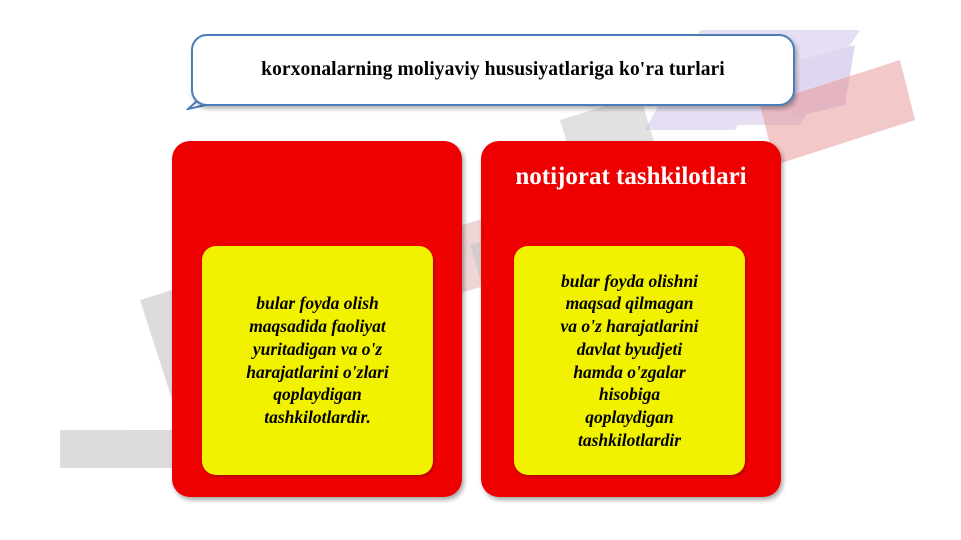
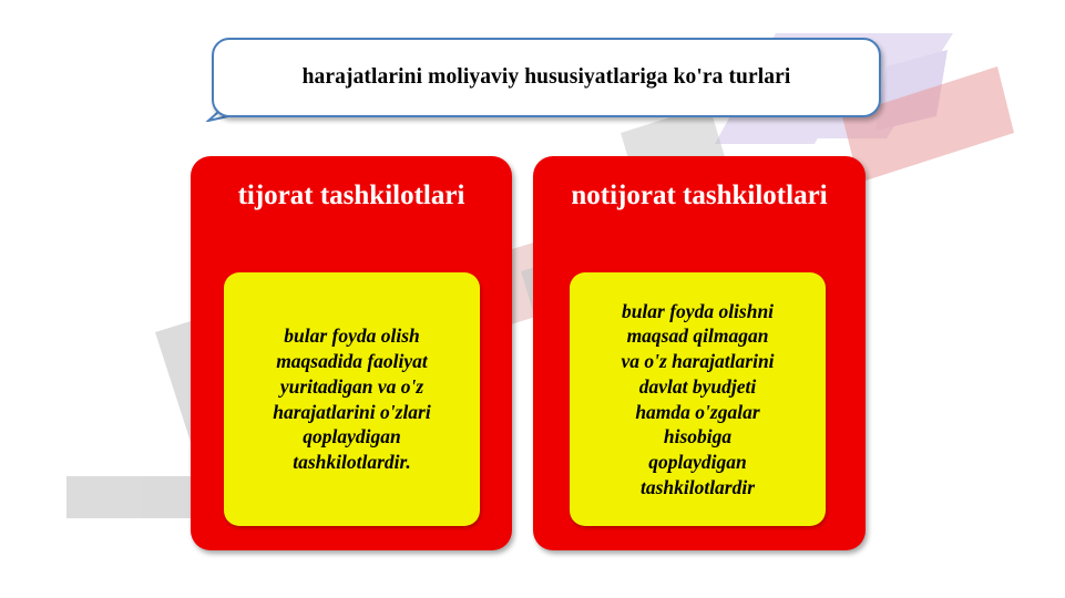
- korxonalarning moliyaviy hususiyatlariga ko'ra turlari
+ harajatlarini moliyaviy hususiyatlariga ko'ra turlari
+ tijorat tashkilotlari
  bular foyda olish
  maqsadida faoliyat
  yuritadigan va o'z
  harajatlarini o'zlari
  qoplaydigan
  tashkilotlardir.
  notijorat tashkilotlari
  bular foyda olishni
  maqsad qilmagan
  va o'z harajatlarini
  davlat byudjeti
  hamda o'zgalar
  hisobiga
  qoplaydigan
  tashkilotlardir
